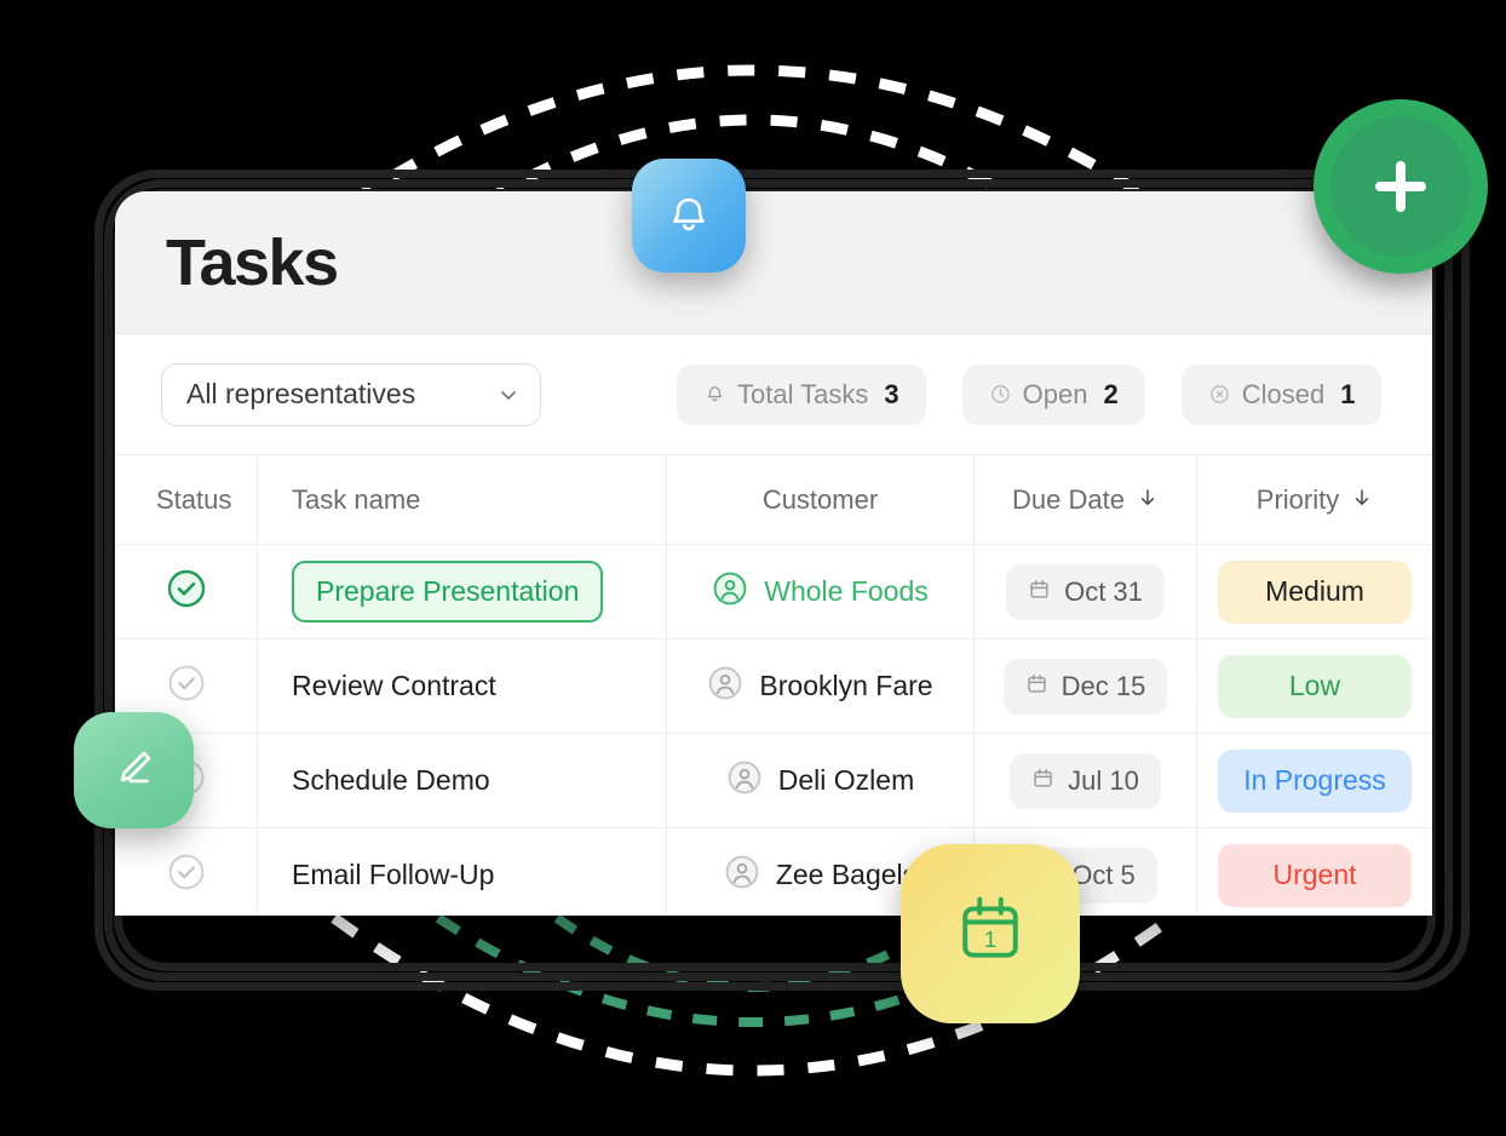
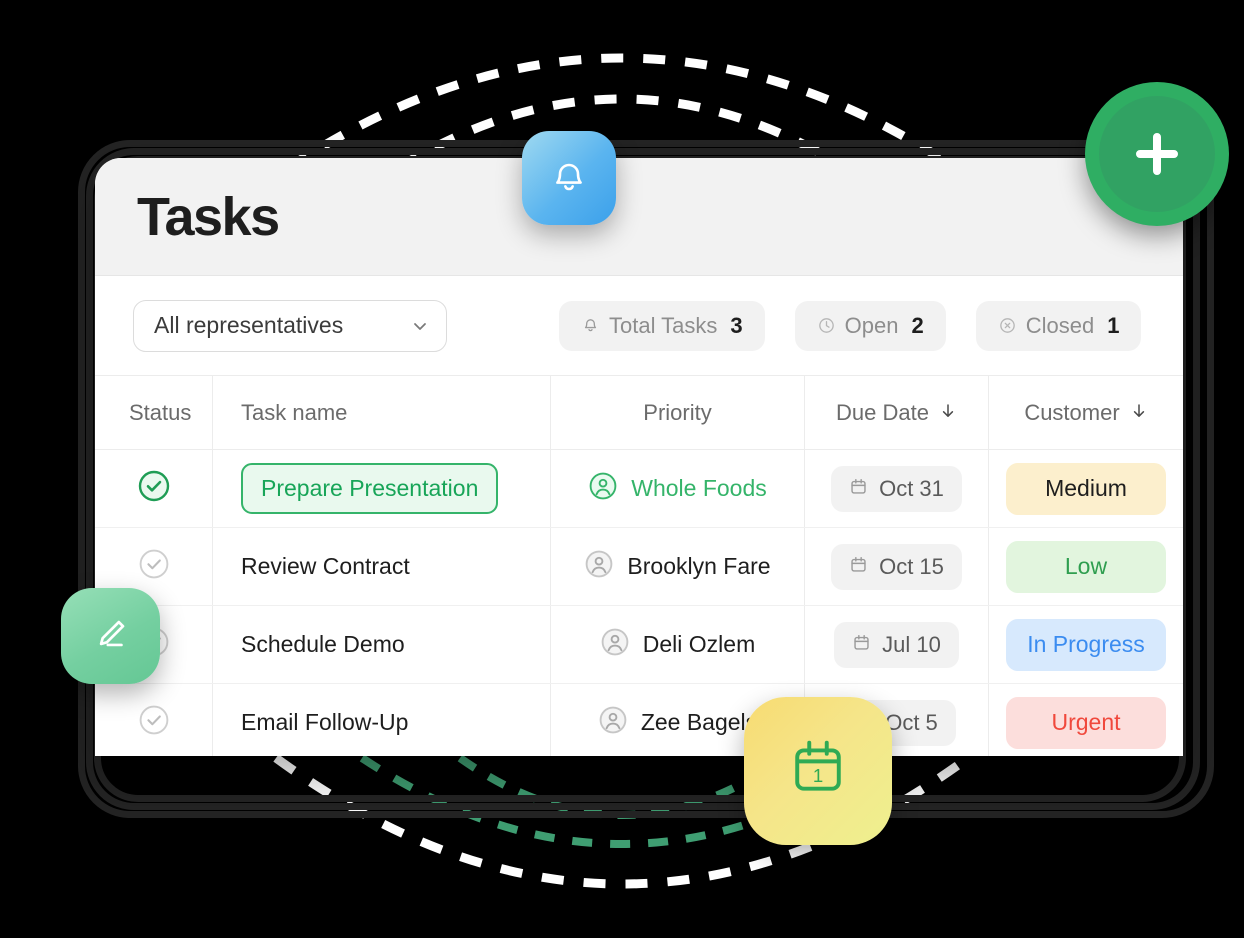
  Tasks
  All representatives
  Total Tasks
  3
  Open
  2
  Closed
  1
  Status
  Task name
- Customer
+ Priority
  Due Date
- Priority
+ Customer
  Prepare Presentation
  Whole Foods
  Oct 31
  Medium
  Review Contract
  Brooklyn Fare
- Dec 15
+ Oct 15
  Low
  Schedule Demo
  Deli Ozlem
  Jul 10
  In Progress
  Email Follow-Up
  Zee Bagel
  Oct 5
  Urgent
  1
